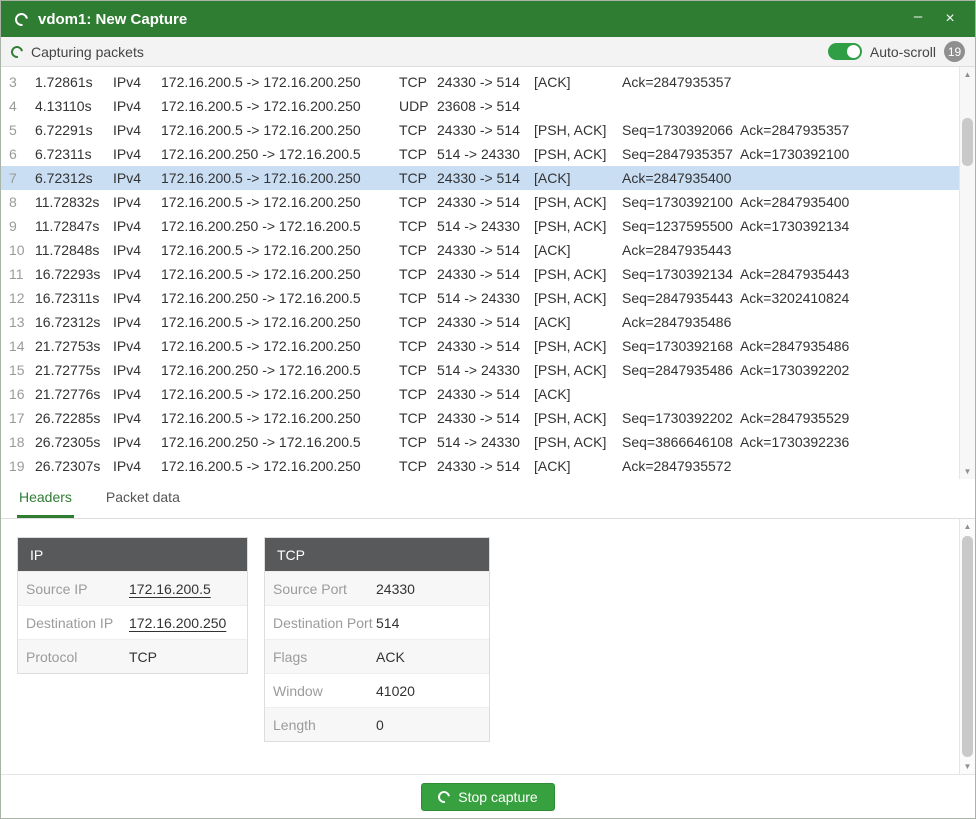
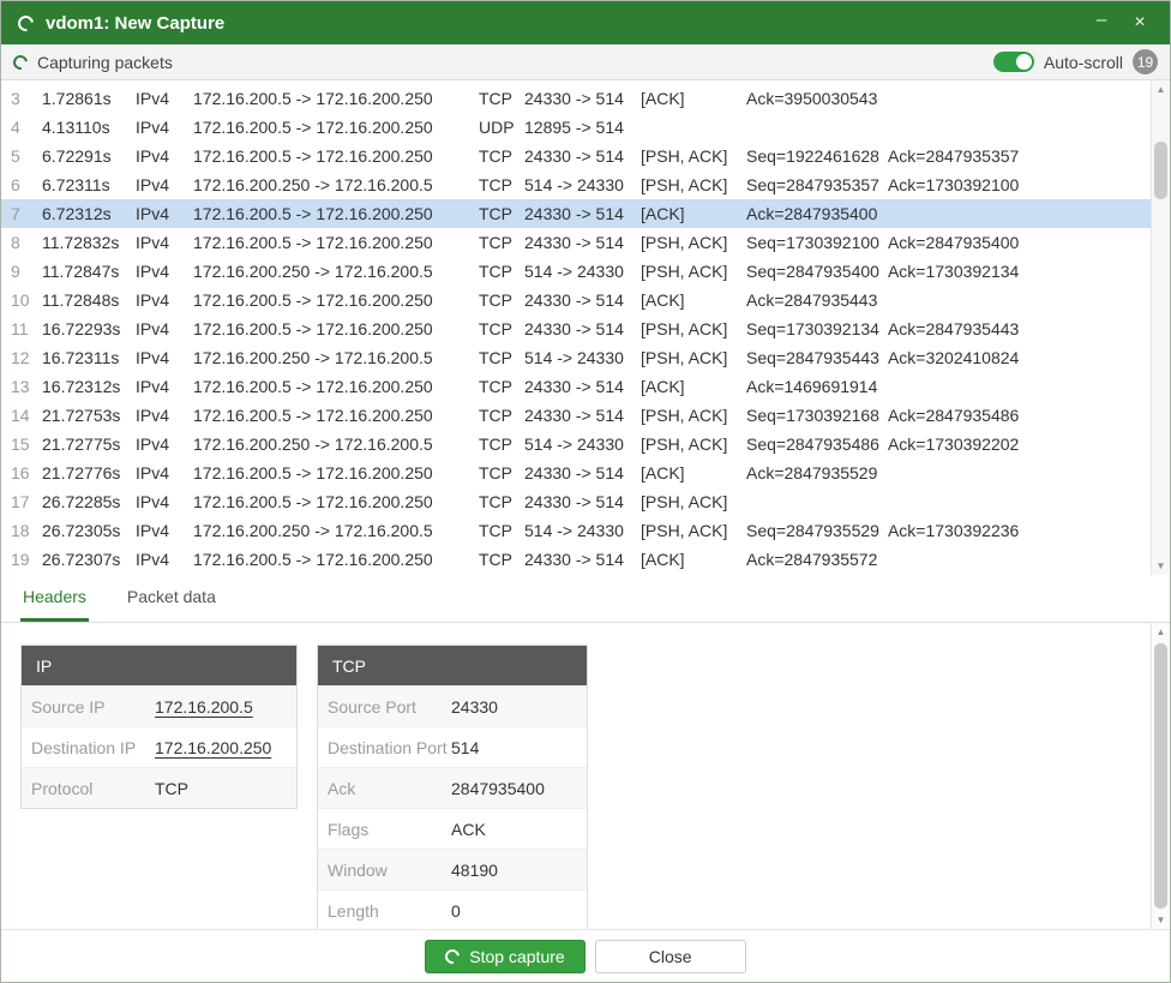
  vdom1: New Capture
  –
  ×
  Capturing packets
  Auto-scroll
  19
  3
  1.72861s
  IPv4
  172.16.200.5 -> 172.16.200.250
  TCP
  24330 -> 514
  [ACK]
- Ack=2847935357
+ Ack=3950030543
  4
  4.13110s
  IPv4
  172.16.200.5 -> 172.16.200.250
  UDP
- 23608 -> 514
+ 12895 -> 514
  5
  6.72291s
  IPv4
  172.16.200.5 -> 172.16.200.250
  TCP
  24330 -> 514
  [PSH, ACK]
- Seq=1730392066 Ack=2847935357
+ Seq=1922461628 Ack=2847935357
  6
  6.72311s
  IPv4
  172.16.200.250 -> 172.16.200.5
  TCP
  514 -> 24330
  [PSH, ACK]
  Seq=2847935357 Ack=1730392100
  7
  6.72312s
  IPv4
  172.16.200.5 -> 172.16.200.250
  TCP
  24330 -> 514
  [ACK]
  Ack=2847935400
  8
  11.72832s
  IPv4
  172.16.200.5 -> 172.16.200.250
  TCP
  24330 -> 514
  [PSH, ACK]
  Seq=1730392100 Ack=2847935400
  9
  11.72847s
  IPv4
  172.16.200.250 -> 172.16.200.5
  TCP
  514 -> 24330
  [PSH, ACK]
- Seq=1237595500 Ack=1730392134
+ Seq=2847935400 Ack=1730392134
  10
  11.72848s
  IPv4
  172.16.200.5 -> 172.16.200.250
  TCP
  24330 -> 514
  [ACK]
  Ack=2847935443
  11
  16.72293s
  IPv4
  172.16.200.5 -> 172.16.200.250
  TCP
  24330 -> 514
  [PSH, ACK]
  Seq=1730392134 Ack=2847935443
  12
  16.72311s
  IPv4
  172.16.200.250 -> 172.16.200.5
  TCP
  514 -> 24330
  [PSH, ACK]
  Seq=2847935443 Ack=3202410824
  13
  16.72312s
  IPv4
  172.16.200.5 -> 172.16.200.250
  TCP
  24330 -> 514
  [ACK]
- Ack=2847935486
+ Ack=1469691914
  14
  21.72753s
  IPv4
  172.16.200.5 -> 172.16.200.250
  TCP
  24330 -> 514
  [PSH, ACK]
  Seq=1730392168 Ack=2847935486
  15
  21.72775s
  IPv4
  172.16.200.250 -> 172.16.200.5
  TCP
  514 -> 24330
  [PSH, ACK]
  Seq=2847935486 Ack=1730392202
  16
  21.72776s
  IPv4
  172.16.200.5 -> 172.16.200.250
  TCP
  24330 -> 514
  [ACK]
+ Ack=2847935529
  17
  26.72285s
  IPv4
  172.16.200.5 -> 172.16.200.250
  TCP
  24330 -> 514
  [PSH, ACK]
- Seq=1730392202 Ack=2847935529
  18
  26.72305s
  IPv4
  172.16.200.250 -> 172.16.200.5
  TCP
  514 -> 24330
  [PSH, ACK]
- Seq=3866646108 Ack=1730392236
+ Seq=2847935529 Ack=1730392236
  19
  26.72307s
  IPv4
  172.16.200.5 -> 172.16.200.250
  TCP
  24330 -> 514
  [ACK]
  Ack=2847935572
  ▲
  ▼
  Headers
  Packet data
  IP
  Source IP
  172.16.200.5
  Destination IP
  172.16.200.250
  Protocol
  TCP
  TCP
  Source Port
  24330
  Destination Port
  514
+ Ack
+ 2847935400
  Flags
  ACK
  Window
- 41020
+ 48190
  Length
  0
  ▲
  ▼
  Stop capture
+ Close
